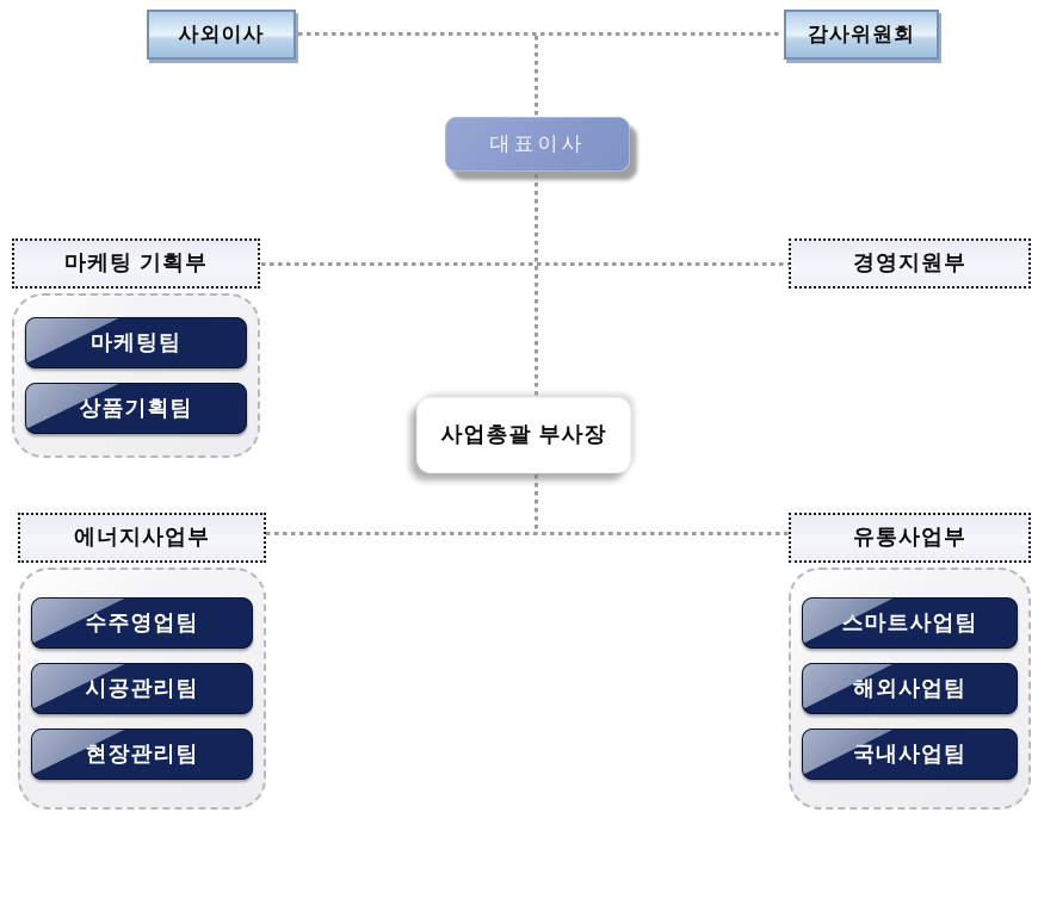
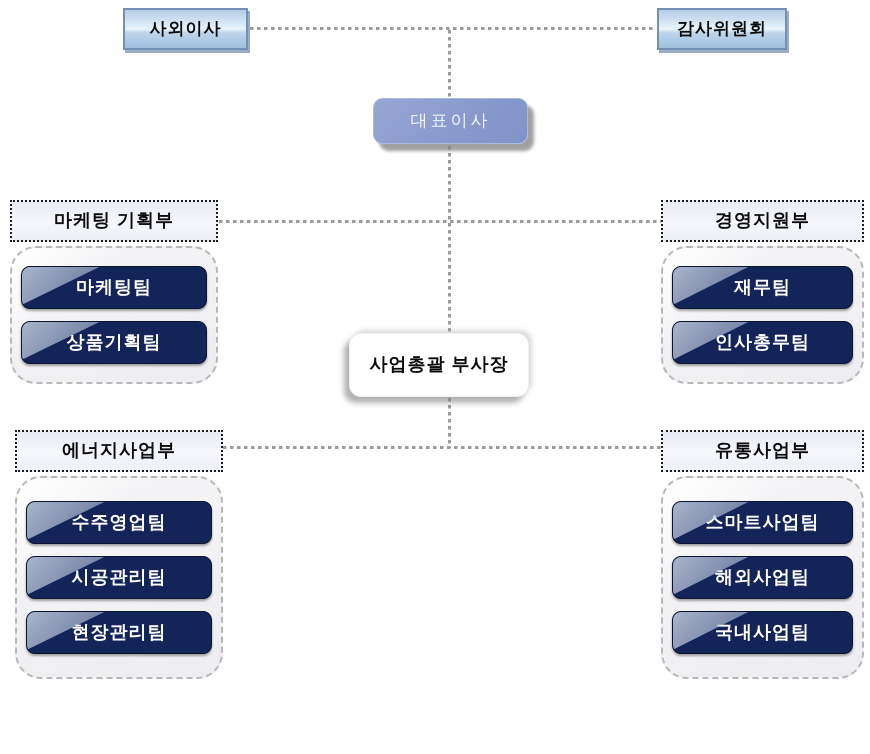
  사외이사
  감사위원회
  대표이사
  사업총괄 부사장
  마케팅 기획부
  마케팅팀
  상품기획팀
  경영지원부
+ 재무팀
+ 인사총무팀
  에너지사업부
  수주영업팀
  시공관리팀
  현장관리팀
  유통사업부
  스마트사업팀
  해외사업팀
  국내사업팀
